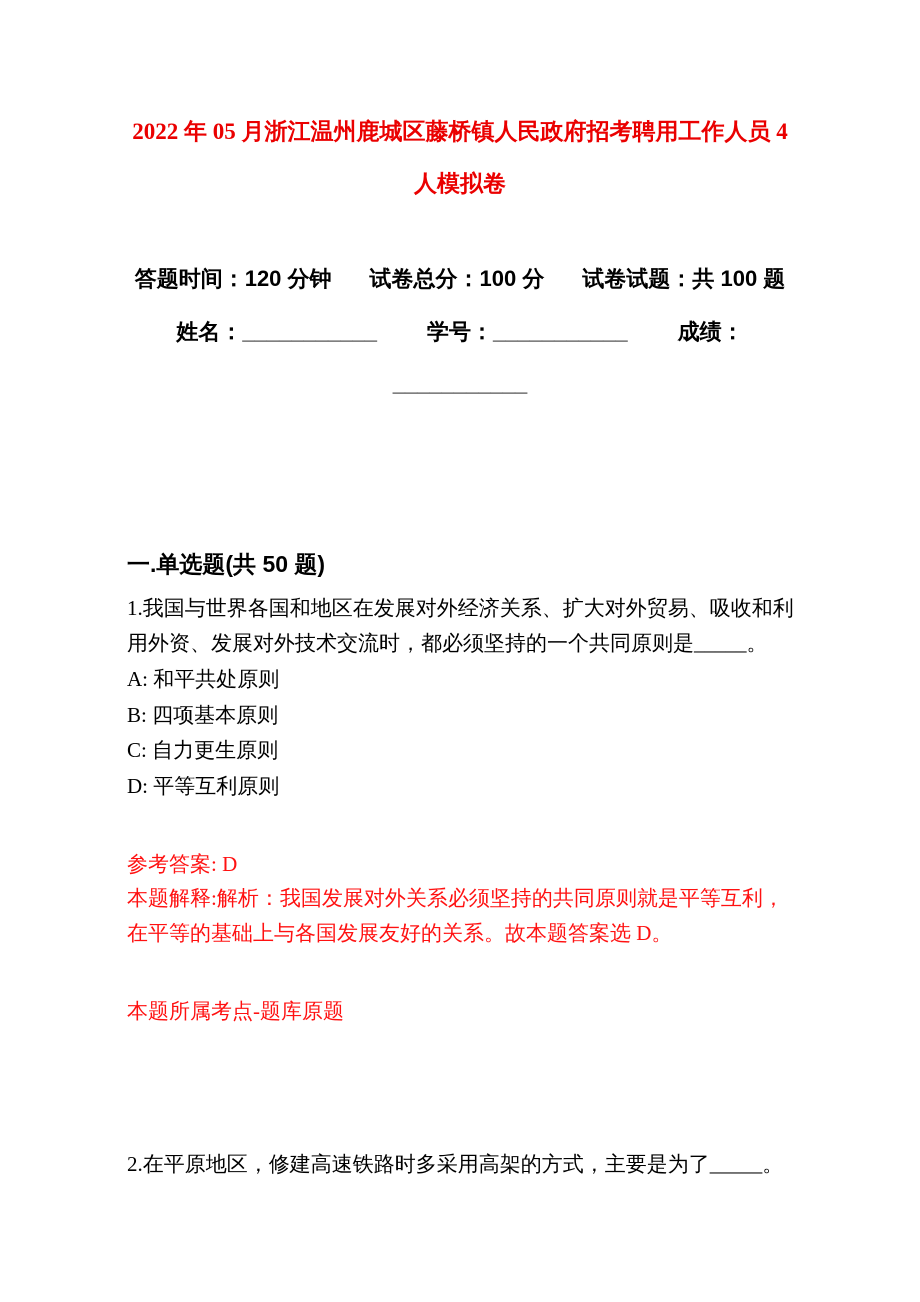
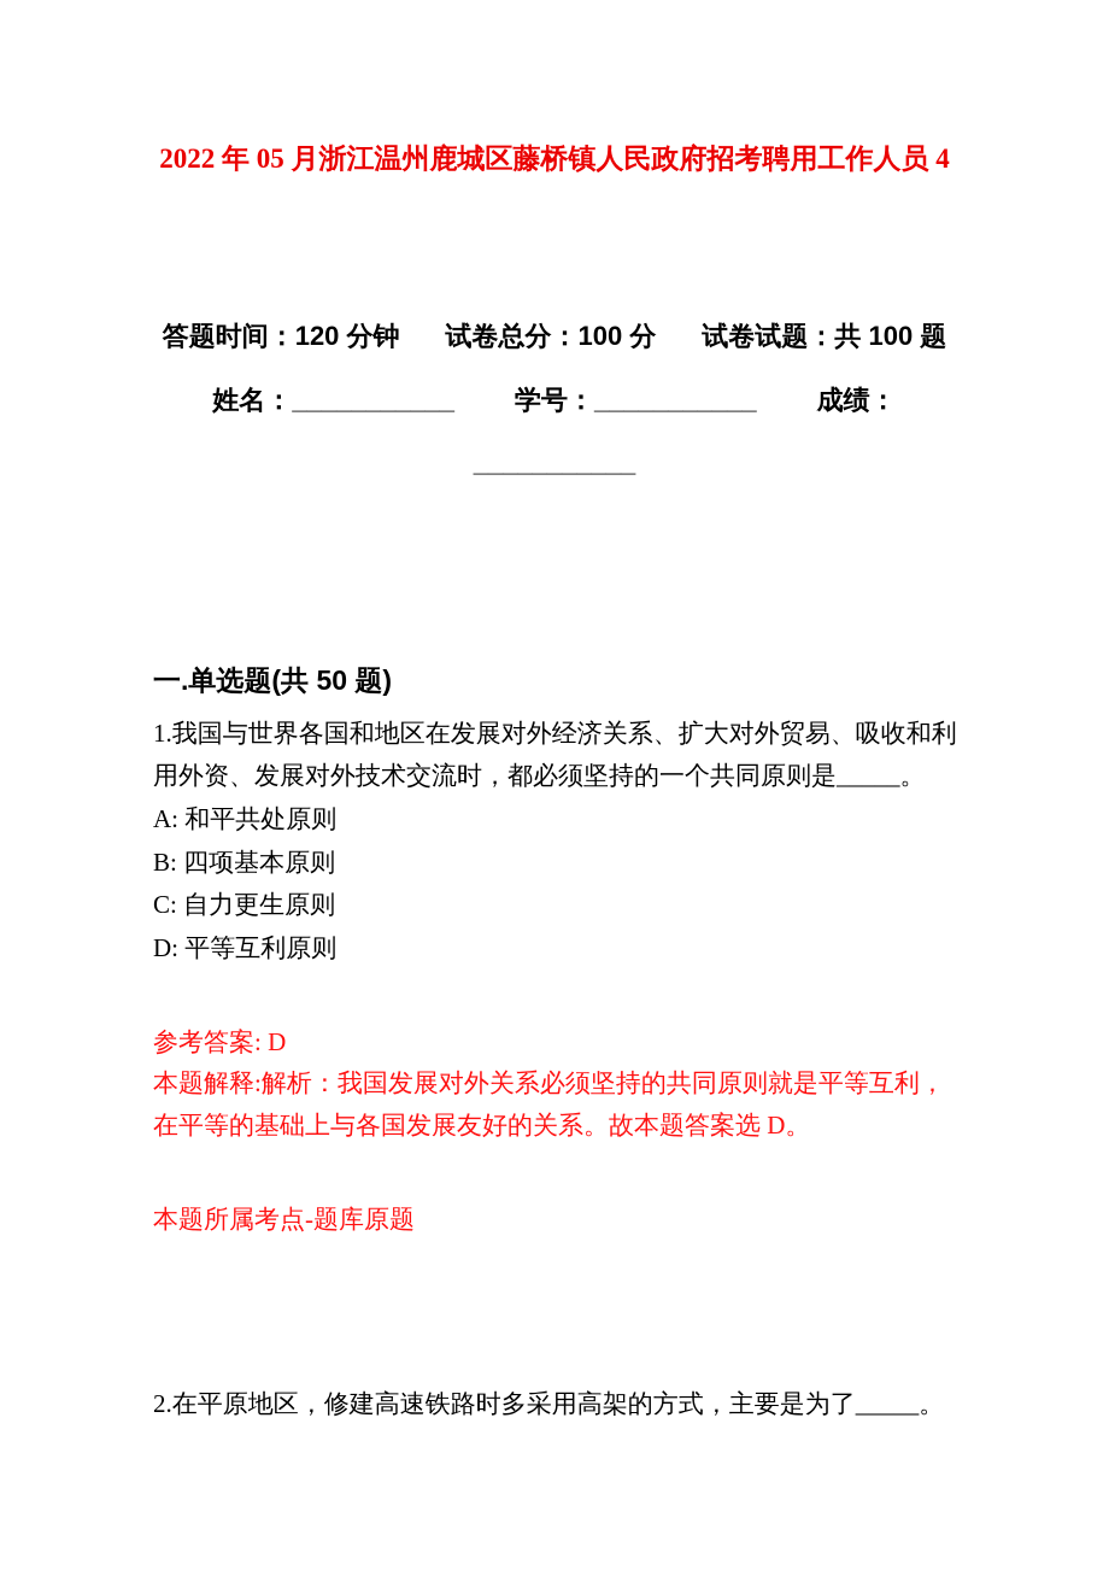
  2022 年 05 月浙江温州鹿城区藤桥镇人民政府招考聘用工作人员 4
- 人模拟卷
  答题时间：120 分钟
  试卷总分：100 分
  试卷试题：共 100 题
  姓名：___________
  学号：___________
  成绩：
  ___________
  一.单选题(共 50 题)
  1.我国与世界各国和地区在发展对外经济关系、扩大对外贸易、吸收和利用外资、发展对外技术交流时，都必须坚持的一个共同原则是_____。
  A: 和平共处原则
  B: 四项基本原则
  C: 自力更生原则
  D: 平等互利原则
  参考答案: D
  本题解释:解析：我国发展对外关系必须坚持的共同原则就是平等互利，在平等的基础上与各国发展友好的关系。故本题答案选 D。
  本题所属考点-题库原题
  2.在平原地区，修建高速铁路时多采用高架的方式，主要是为了_____。
